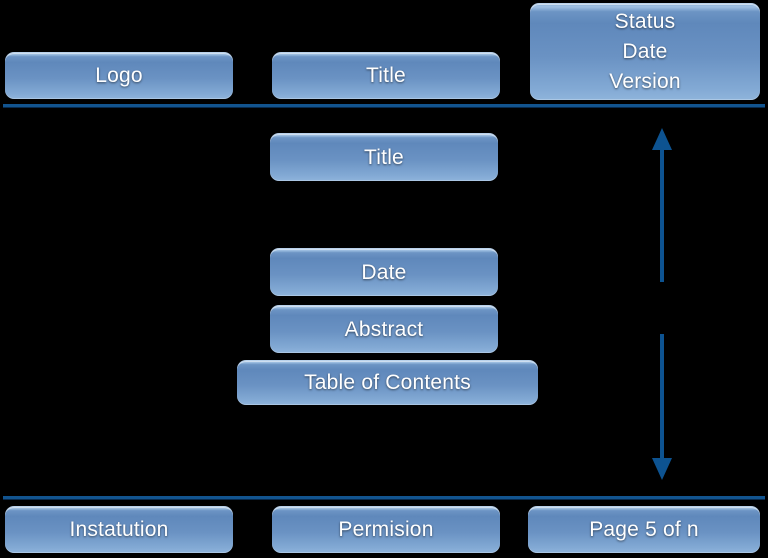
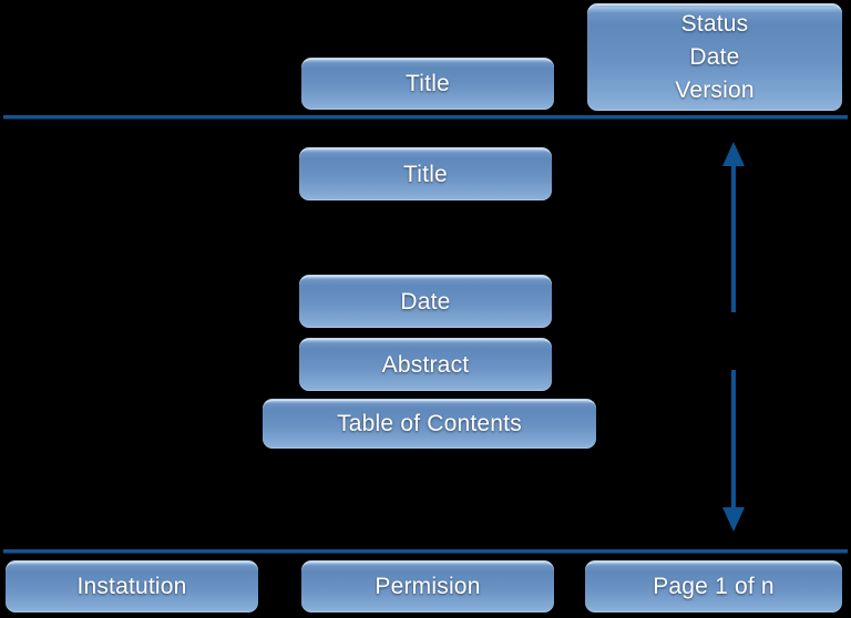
- Logo
  Title
  Status
  Date
  Version
  Title
  Date
  Abstract
  Table of Contents
  Instatution
  Permision
- Page 5 of n
+ Page 1 of n
